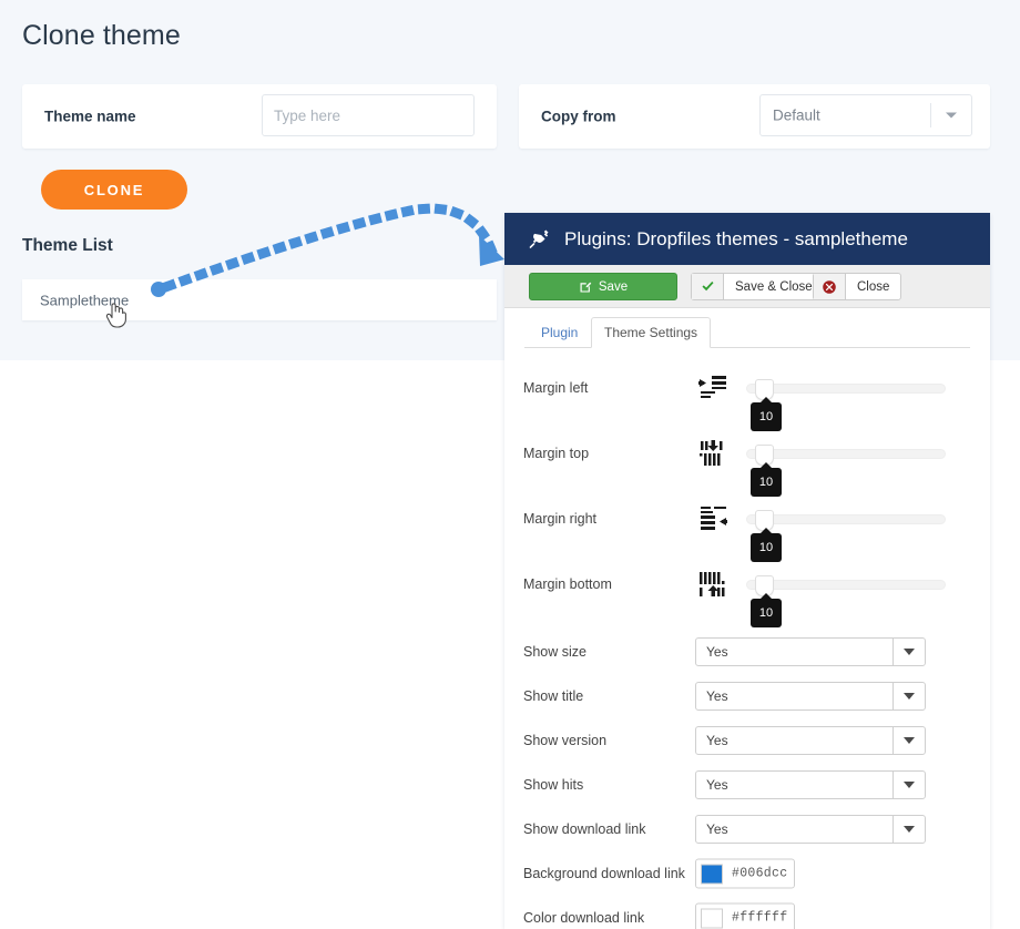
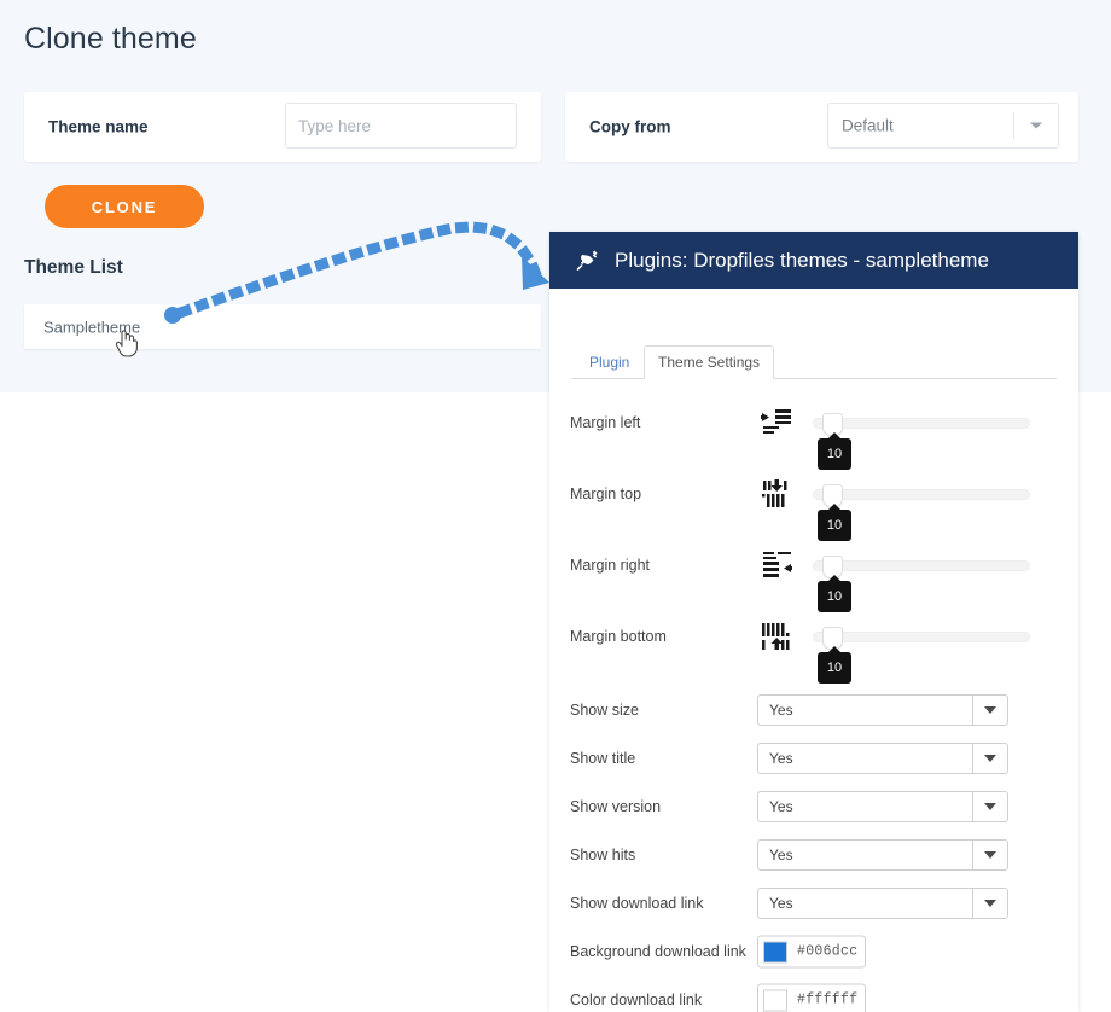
  Clone theme
  Theme name
  Type here
  Copy from
  Default
  CLONE
  Theme List
  Sampletheme
  Plugins: Dropfiles themes - sampletheme
- Save
- Save & Close
- Close
  Plugin
  Theme Settings
  Margin left
  10
  Margin top
  10
  Margin right
  10
  Margin bottom
  10
  Show size
  Yes
  Show title
  Yes
  Show version
  Yes
  Show hits
  Yes
  Show download link
  Yes
  Background download link
  #006dcc
  Color download link
  #ffffff
